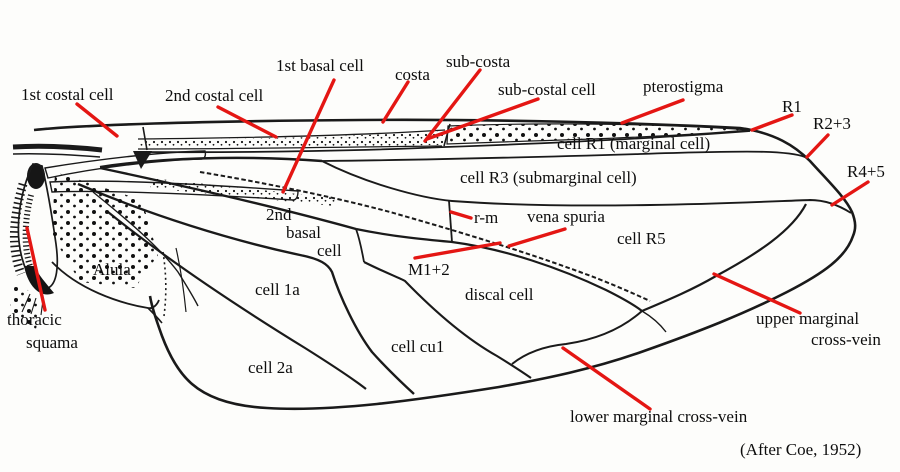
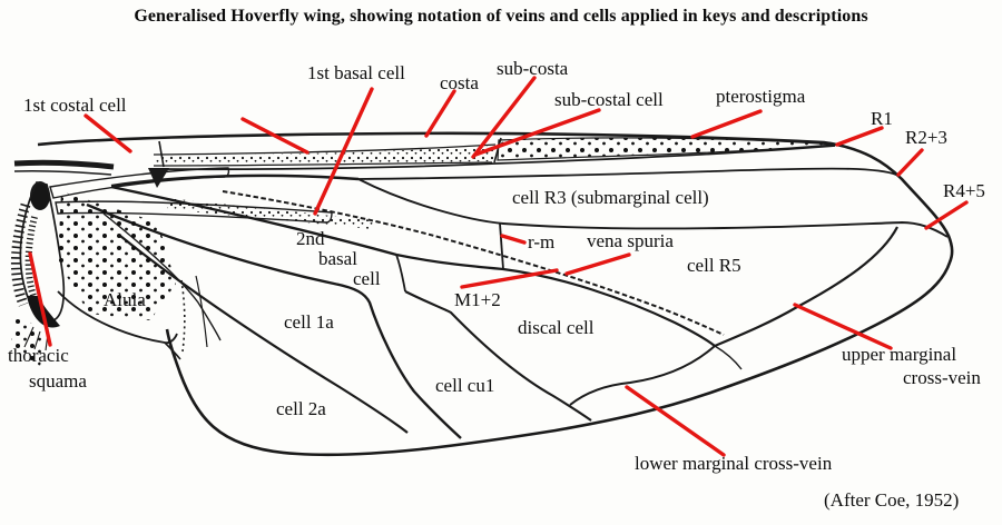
+ Generalised Hoverfly wing, showing notation of veins and cells applied in keys and descriptions
  1st costal cell
- 2nd costal cell
  1st basal cell
  costa
  sub-costa
  sub-costal cell
  pterostigma
  R1
  R2+3
- cell R1 (marginal cell)
  R4+5
  cell R3 (submarginal cell)
  r-m
  vena spuria
  cell R5
  2nd
  basal
  cell
  M1+2
  cell 1a
  discal cell
  Alula
  cell cu1
  thoracic
  squama
  cell 2a
  lower marginal cross-vein
  upper marginal
  cross-vein
  (After Coe, 1952)
